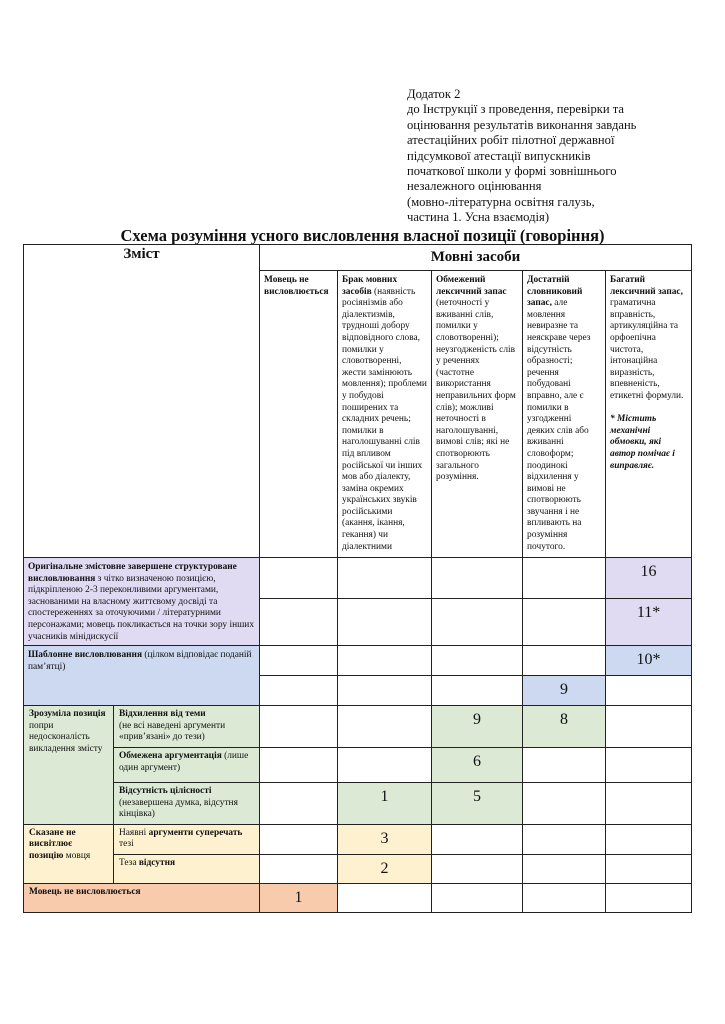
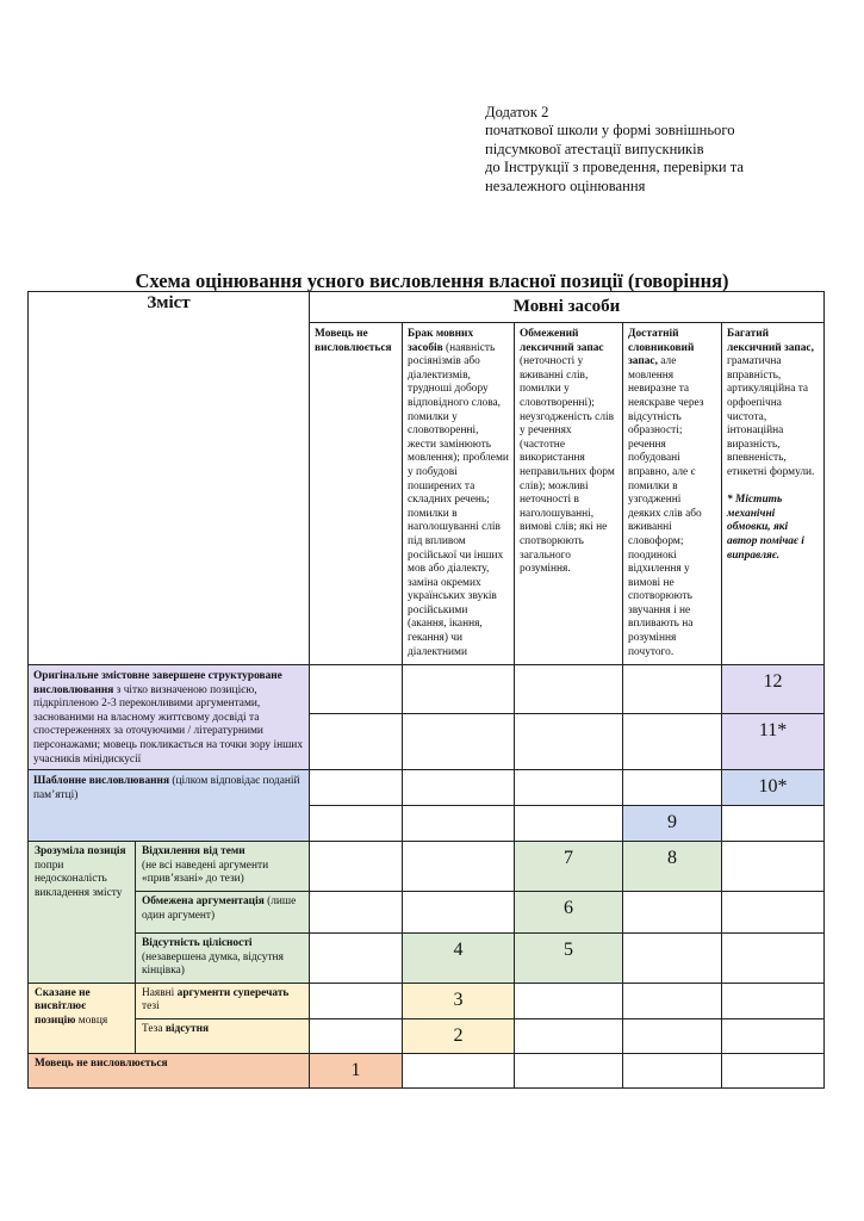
  Додаток 2
- до Інструкції з проведення, перевірки та
+ початкової школи у формі зовнішнього
- оцінювання результатів виконання завдань
- атестаційних робіт пілотної державної
  підсумкової атестації випускників
- початкової школи у формі зовнішнього
+ до Інструкції з проведення, перевірки та
  незалежного оцінювання
- (мовно-літературна освітня галузь,
- частина 1. Усна взаємодія)
- Схема розуміння усного висловлення власної позиції (говоріння)
+ Схема оцінювання усного висловлення власної позиції (говоріння)
  Зміст	Мовні засоби
  Мовець не висловлюється	Брак мовних засобів (наявність росіянізмів або діалектизмів, трудноші добору відповідного слова, помилки у словотворенні, жести замінюють мовлення); проблеми у побудові поширених та складних речень; помилки в наголошуванні слів під впливом російської чи інших мов або діалекту, заміна окремих українських звуків російськими (акання, ікання, гекання) чи діалектними	Обмежений лексичний запас (неточності у вживанні слів, помилки у словотворенні); неузгодженість слів у реченнях (частотне використання неправильних форм слів); можливі неточності в наголошуванні, вимові слів; які не спотворюють загального розуміння.	Достатній словниковий запас, але мовлення невиразне та неяскраве через відсутність образності; речення побудовані вправно, але є помилки в узгодженні деяких слів або вживанні словоформ; поодинокі відхилення у вимові не спотворюють звучання і не впливають на розуміння почутого.	Багатий лексичний запас, граматична вправність, артикуляційна та орфоепічна чистота, інтонаційна виразність, впевненість, етикетні формули.* Містить механічні обмовки, які автор помічає і виправляє.
- Оригінальне змістовне завершене структуроване висловлювання з чітко визначеною позицією, підкріпленою 2-3 переконливими аргументами, заснованими на власному життєвому досвіді та спостереженнях за оточуючими / літературними персонажами; мовець покликається на точки зору інших учасників мінідискусії					16
+ Оригінальне змістовне завершене структуроване висловлювання з чітко визначеною позицією, підкріпленою 2-3 переконливими аргументами, заснованими на власному життєвому досвіді та спостереженнях за оточуючими / літературними персонажами; мовець покликається на точки зору інших учасників мінідискусії					12
  				11*
  Шаблонне висловлювання (цілком відповідає поданій пам’ятці)					10*
  			9
- Зрозуміла позиція попри недосконалість викладення змісту	Відхилення від теми (не всі наведені аргументи «прив’язані» до тези)			9	8
+ Зрозуміла позиція попри недосконалість викладення змісту	Відхилення від теми (не всі наведені аргументи «прив’язані» до тези)			7	8
  Обмежена аргументація (лише один аргумент)			6
- Відсутність цілісності (незавершена думка, відсутня кінцівка)		1	5
+ Відсутність цілісності (незавершена думка, відсутня кінцівка)		4	5
  Сказане не висвітлює позицію мовця	Наявні аргументи суперечать тезі		3
  Теза відсутня		2
  Мовець не висловлюється	1
